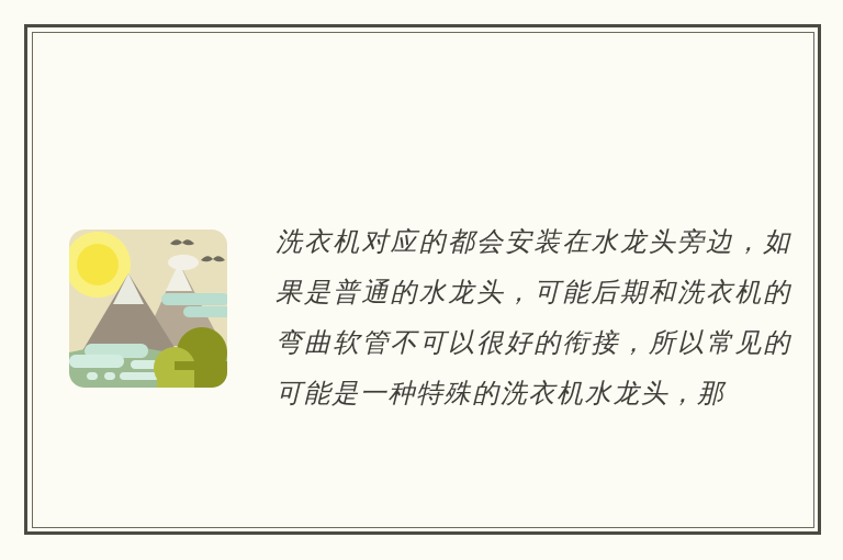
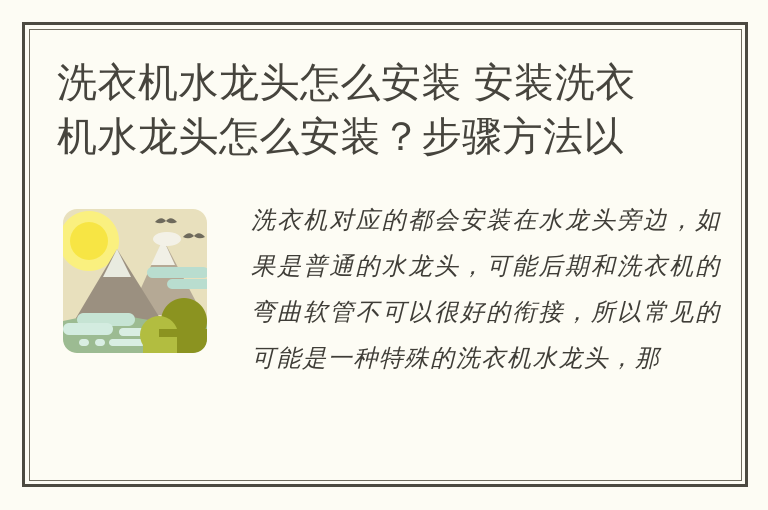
+ 洗衣机水龙头怎么安装 安装洗衣
+ 机水龙头怎么安装？步骤方法以
  洗衣机对应的都会安装在水龙头旁边，如果是普通的水龙头，可能后期和洗衣机的弯曲软管不可以很好的衔接，所以常见的可能是一种特殊的洗衣机水龙头，那
